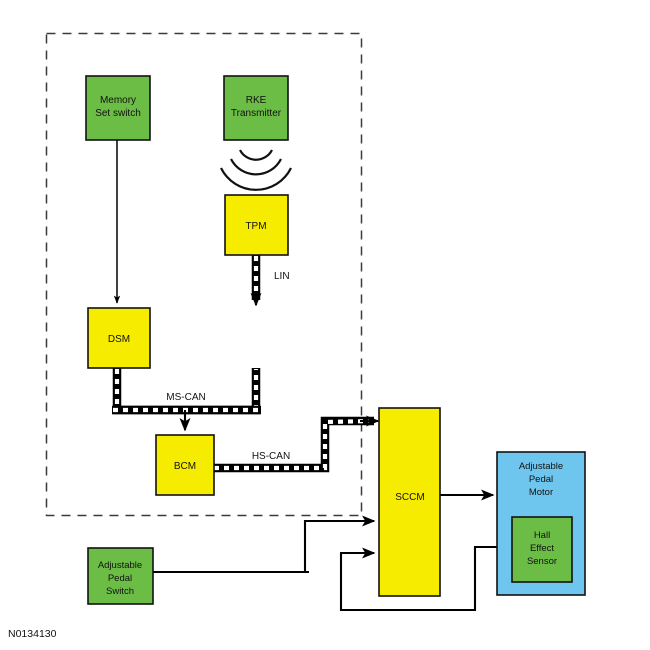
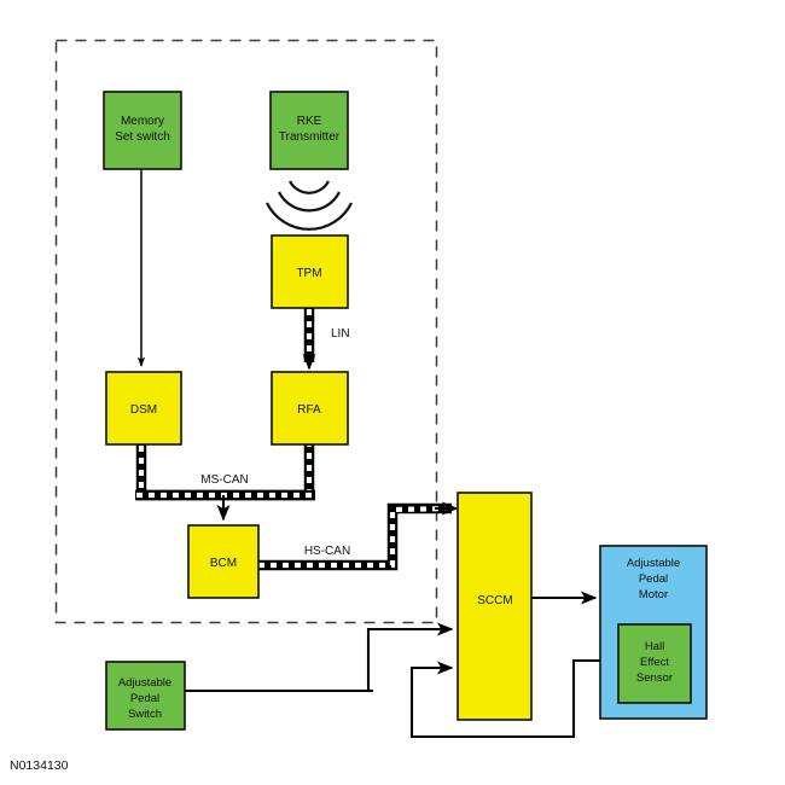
  LIN
  MS-CAN
  HS-CAN
  Memory
  Set switch
  RKE
  Transmitter
  TPM
  DSM
+ RFA
  BCM
  SCCM
  Adjustable
  Pedal
  Switch
  Adjustable
  Pedal
  Motor
  Hall
  Effect
  Sensor
  N0134130
